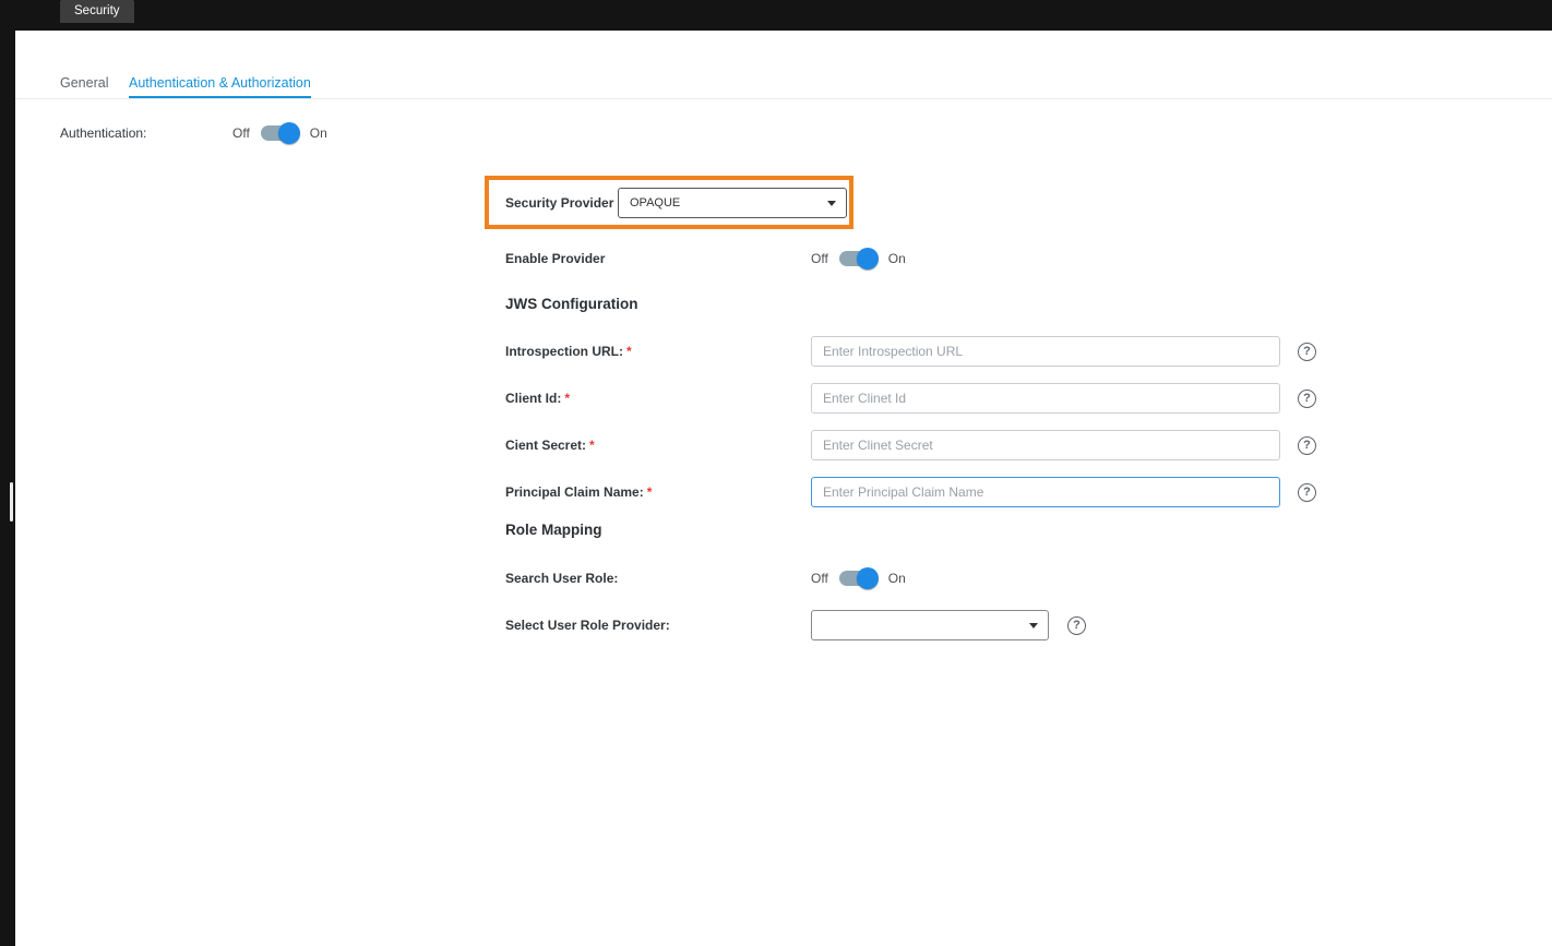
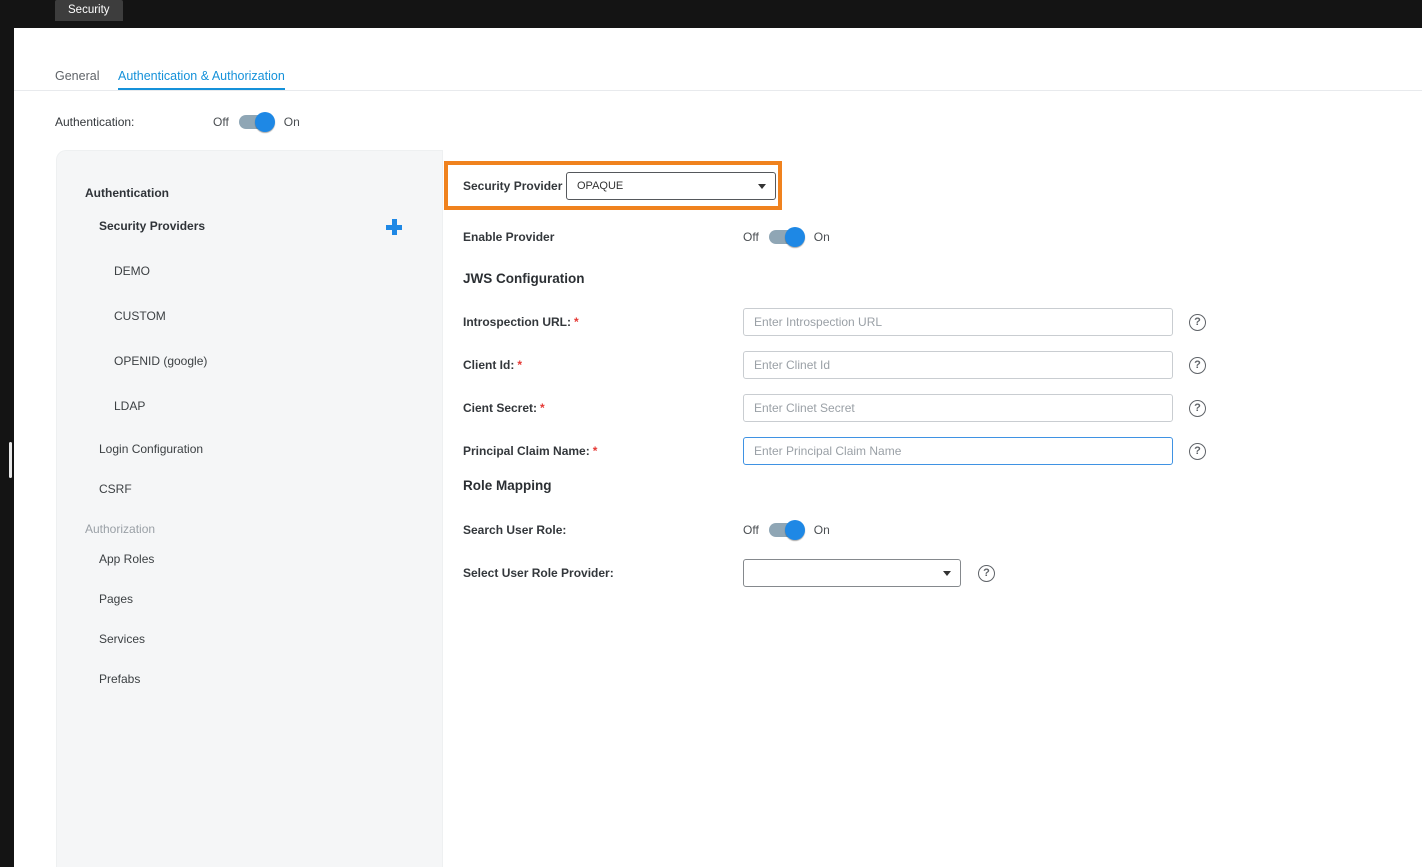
  Security
  General
  Authentication & Authorization
  Authentication:
  Off
  On
+ Authentication
+ Security Providers
+ DEMO
+ CUSTOM
+ OPENID (google)
+ LDAP
+ Login Configuration
+ CSRF
+ Authorization
+ App Roles
+ Pages
+ Services
+ Prefabs
  Security Provider
  OPAQUE
  Enable Provider
  Off
  On
  JWS Configuration
  Introspection URL:
  *
  Enter Introspection URL
  ?
  Client Id:
  *
  Enter Clinet Id
  ?
  Cient Secret:
  *
  Enter Clinet Secret
  ?
  Principal Claim Name:
  *
  Enter Principal Claim Name
  ?
  Role Mapping
  Search User Role:
  Off
  On
  Select User Role Provider:
  ?
